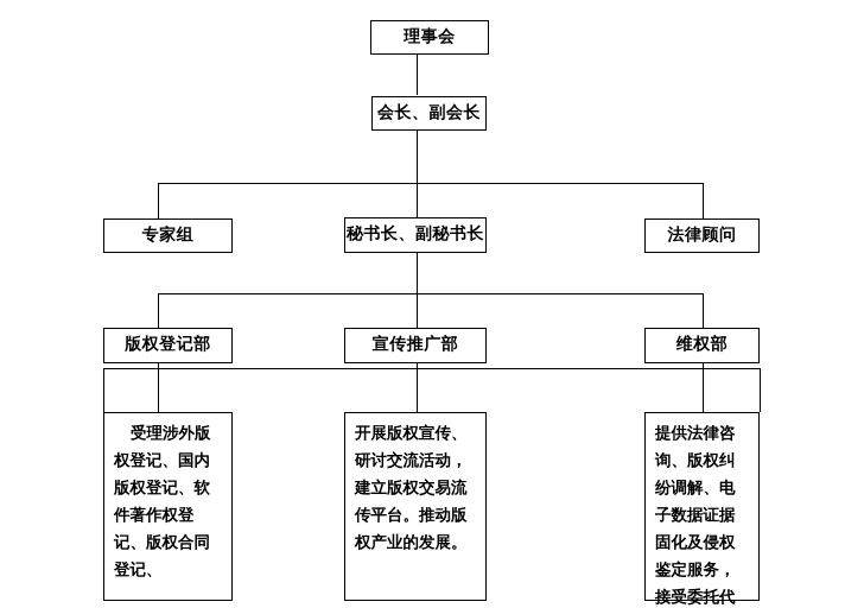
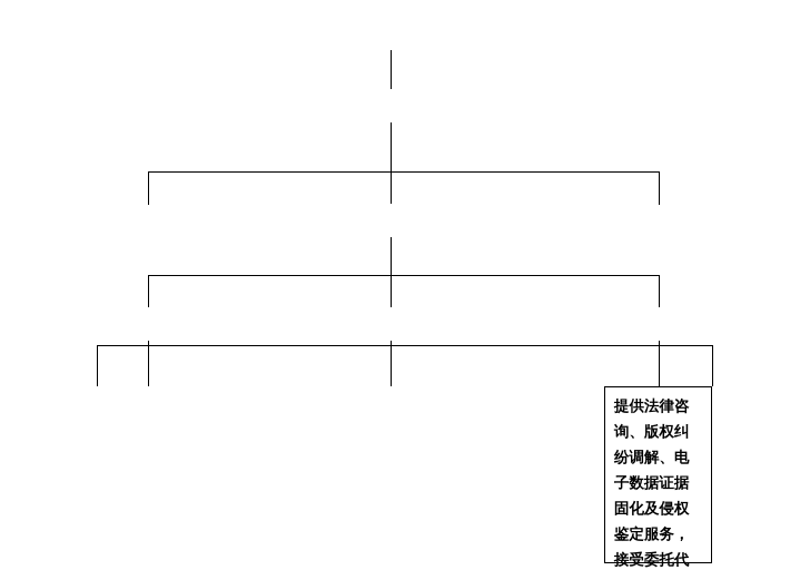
- 理事会
- 会长、副会长
- 专家组
- 秘书长、副秘书长
- 法律顾问
- 版权登记部
- 宣传推广部
- 维权部
- 受理涉外版权登记、国内版权登记、软件著作权登记、版权合同登记、
- 开展版权宣传、研讨交流活动，建立版权交易流传平台。推动版权产业的发展。
  提供法律咨询、版权纠纷调解、电子数据证据固化及侵权鉴定服务，接受委托代
